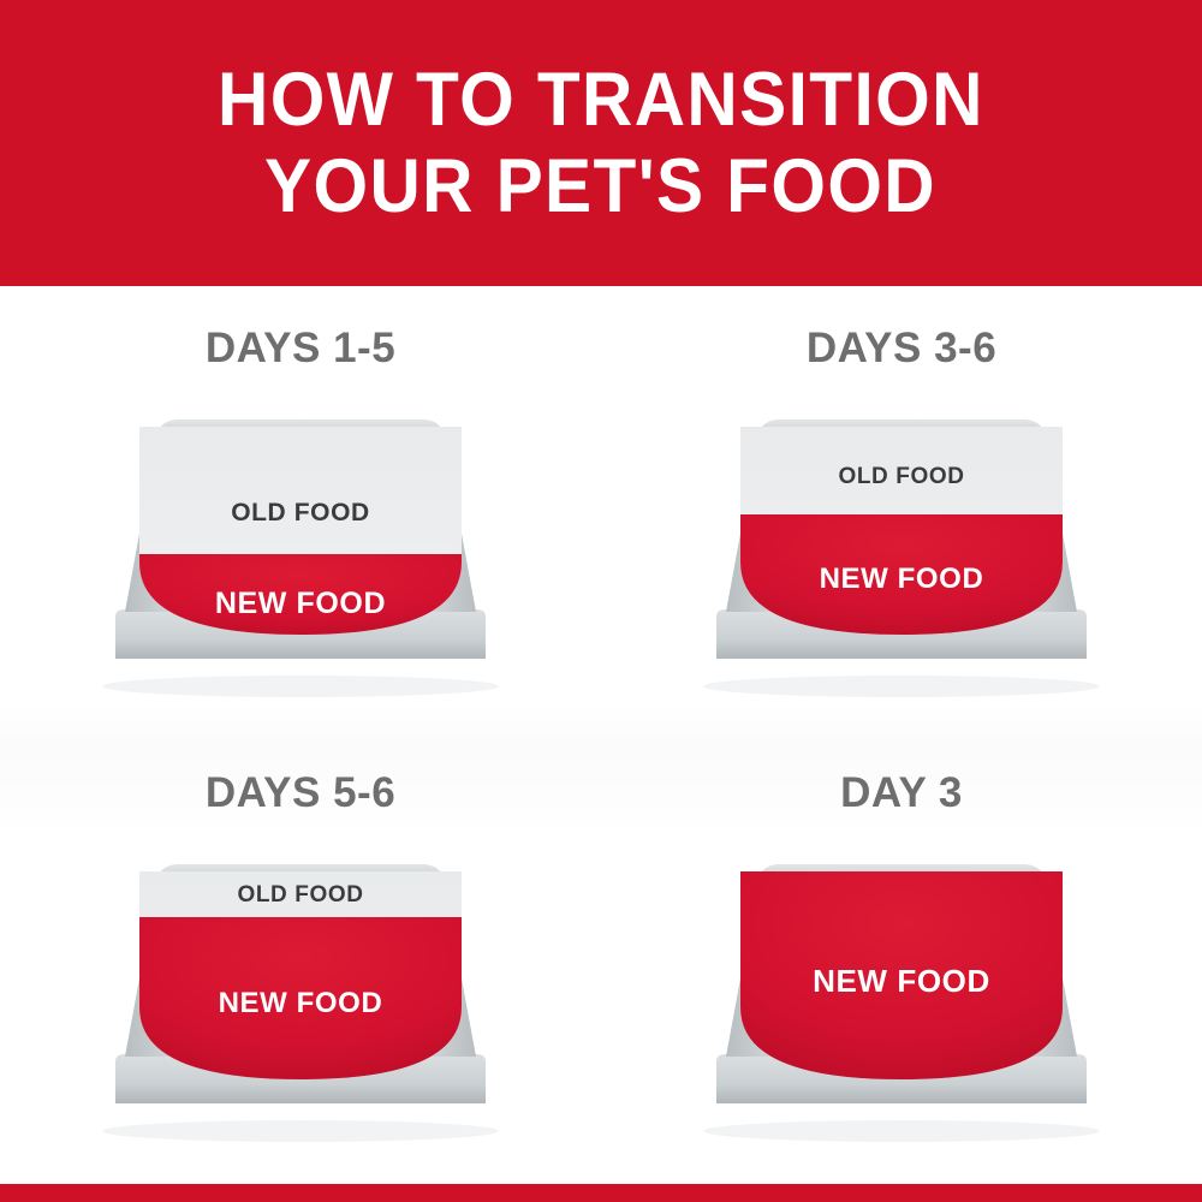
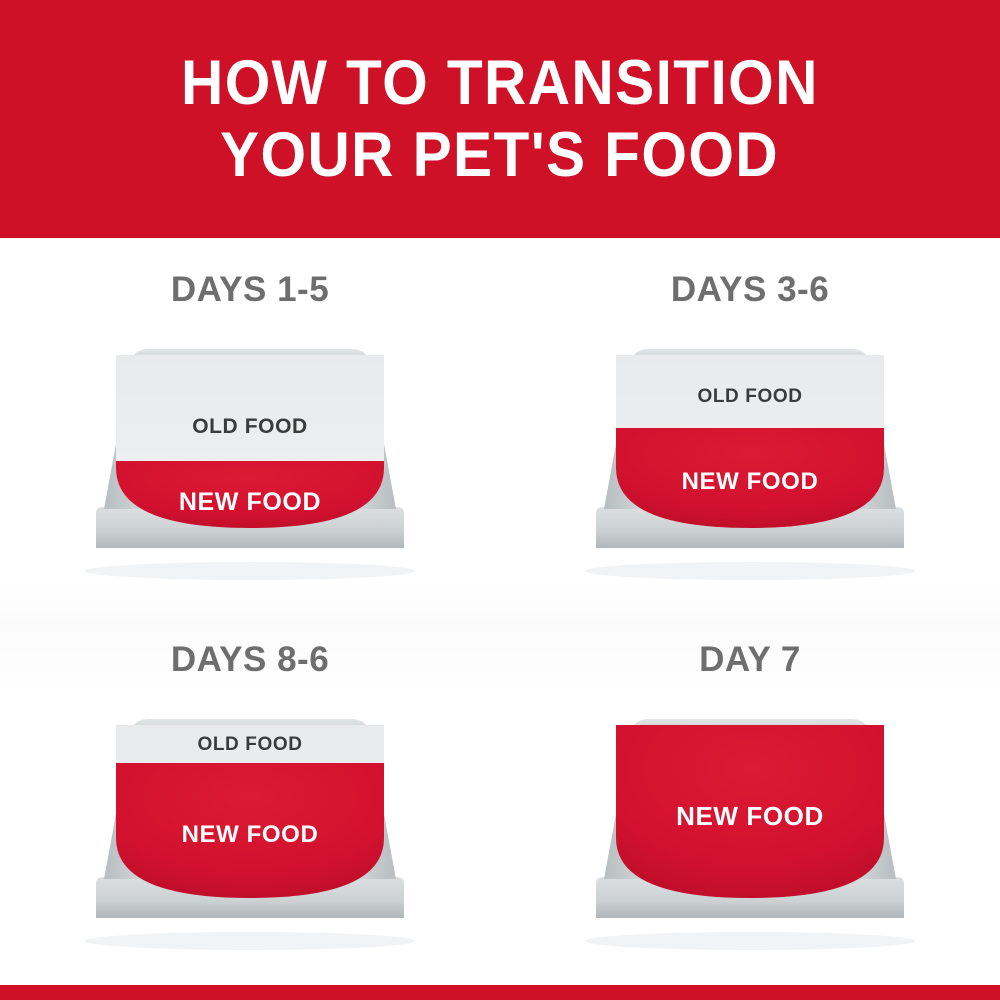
  HOW TO TRANSITION
  YOUR PET'S FOOD
  DAYS 1-5
  OLD FOOD
  NEW FOOD
  DAYS 3-6
  OLD FOOD
  NEW FOOD
- DAYS 5-6
+ DAYS 8-6
  OLD FOOD
  NEW FOOD
- DAY 3
+ DAY 7
  NEW FOOD
